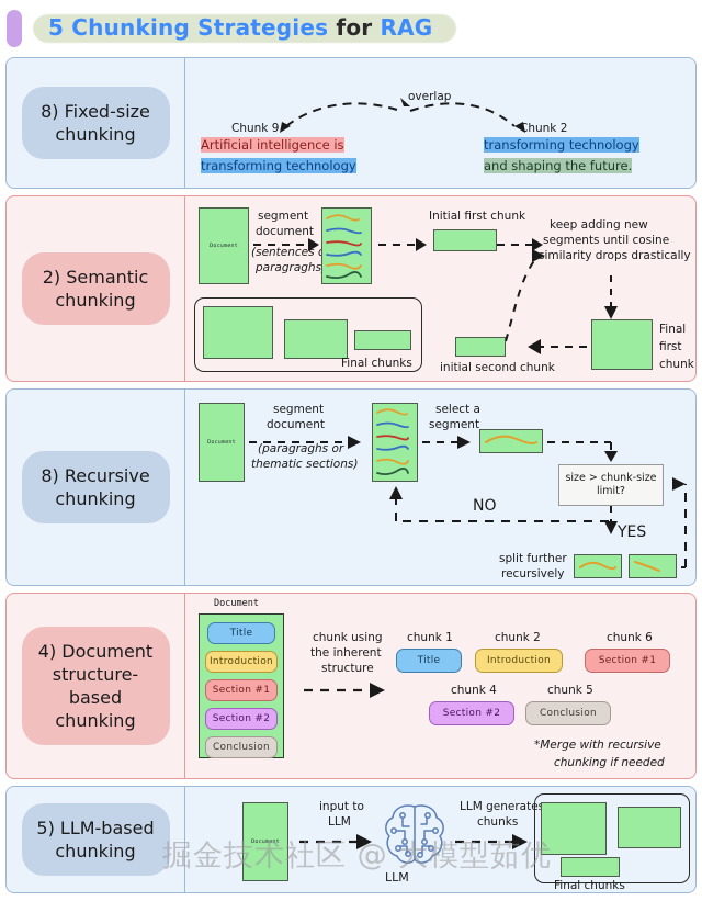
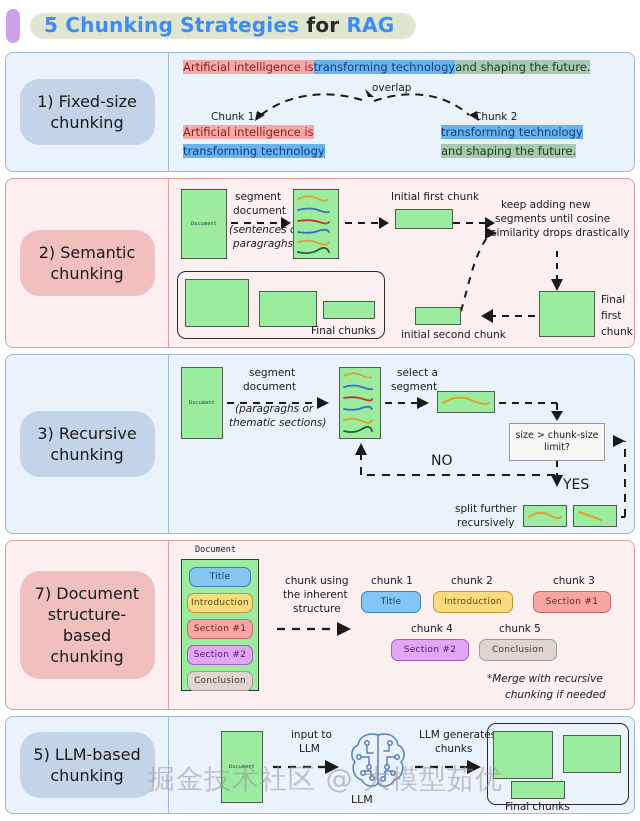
  5 Chunking Strategies for RAG
- 8) Fixed-size
+ 1) Fixed-size
  chunking
+ Artificial intelligence istransforming technologyand shaping the future.
  overlap
- Chunk 9
+ Chunk 1
  hunk 2
  Artificial intelligence is
  transforming technology
  transforming technology
  and shaping the future.
  2) Semantic
  chunking
  segment
  document
  (sentences
  paragraghs
  Initial first chunk
  keep adding new
  segments until cosine
  similarity drops drastically
  Final
  first
  chunk
  initial second chunk
  Final chunks
- 8) Recursive
+ 3) Recursive
  chunking
  segment
  document
  (paragraghs or
  thematic sections)
  select a
  segment
  size > chunk-size
  limit?
  NO
  YES
  split further
  recursively
- 4) Document
+ 7) Document
  structure-
  based
  chunking
  Document
  Title
  Introduction
  Section #1
  Section #2
  Conclusion
  chunk using
  the inherent
  structure
  chunk 1
  Title
  chunk 2
  Introduction
- chunk 6
+ chunk 3
  Section #1
  chunk 4
  Section #2
  chunk 5
  Conclusion
  *Merge with recursive
  chunking if needed
  5) LLM-based
  chunking
  input to
  LLM
  LLM
  LLM generate
  chunks
  Final chunks
  掘金技术社区 @ 大模型茹优
